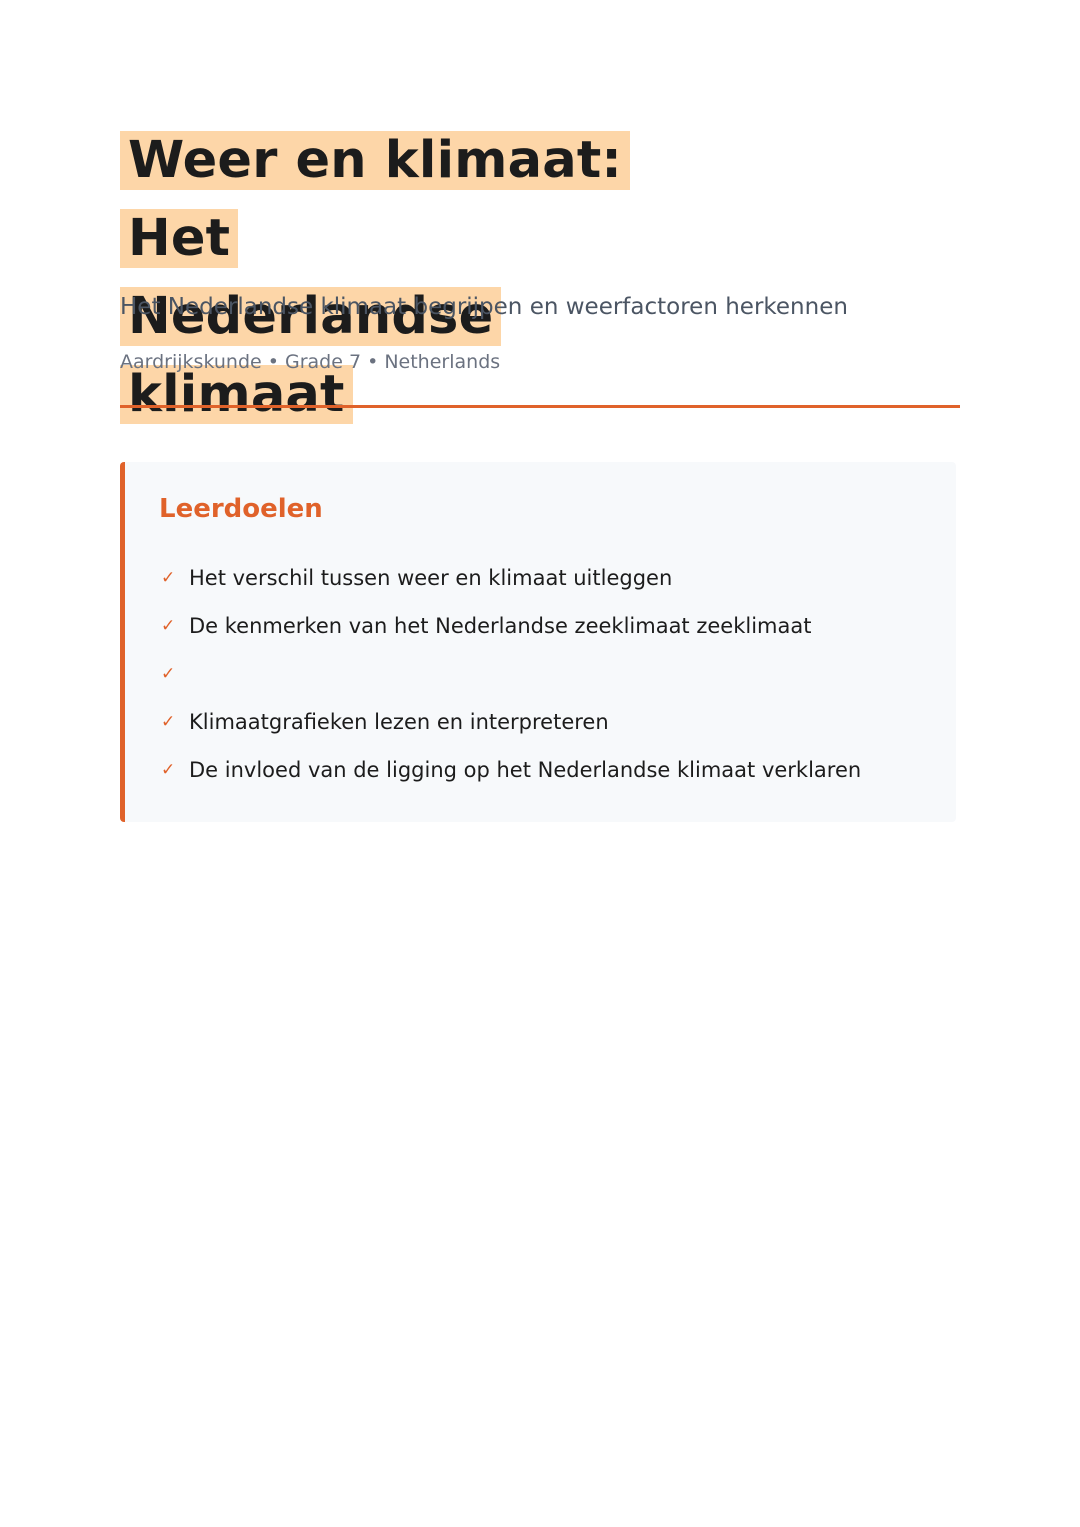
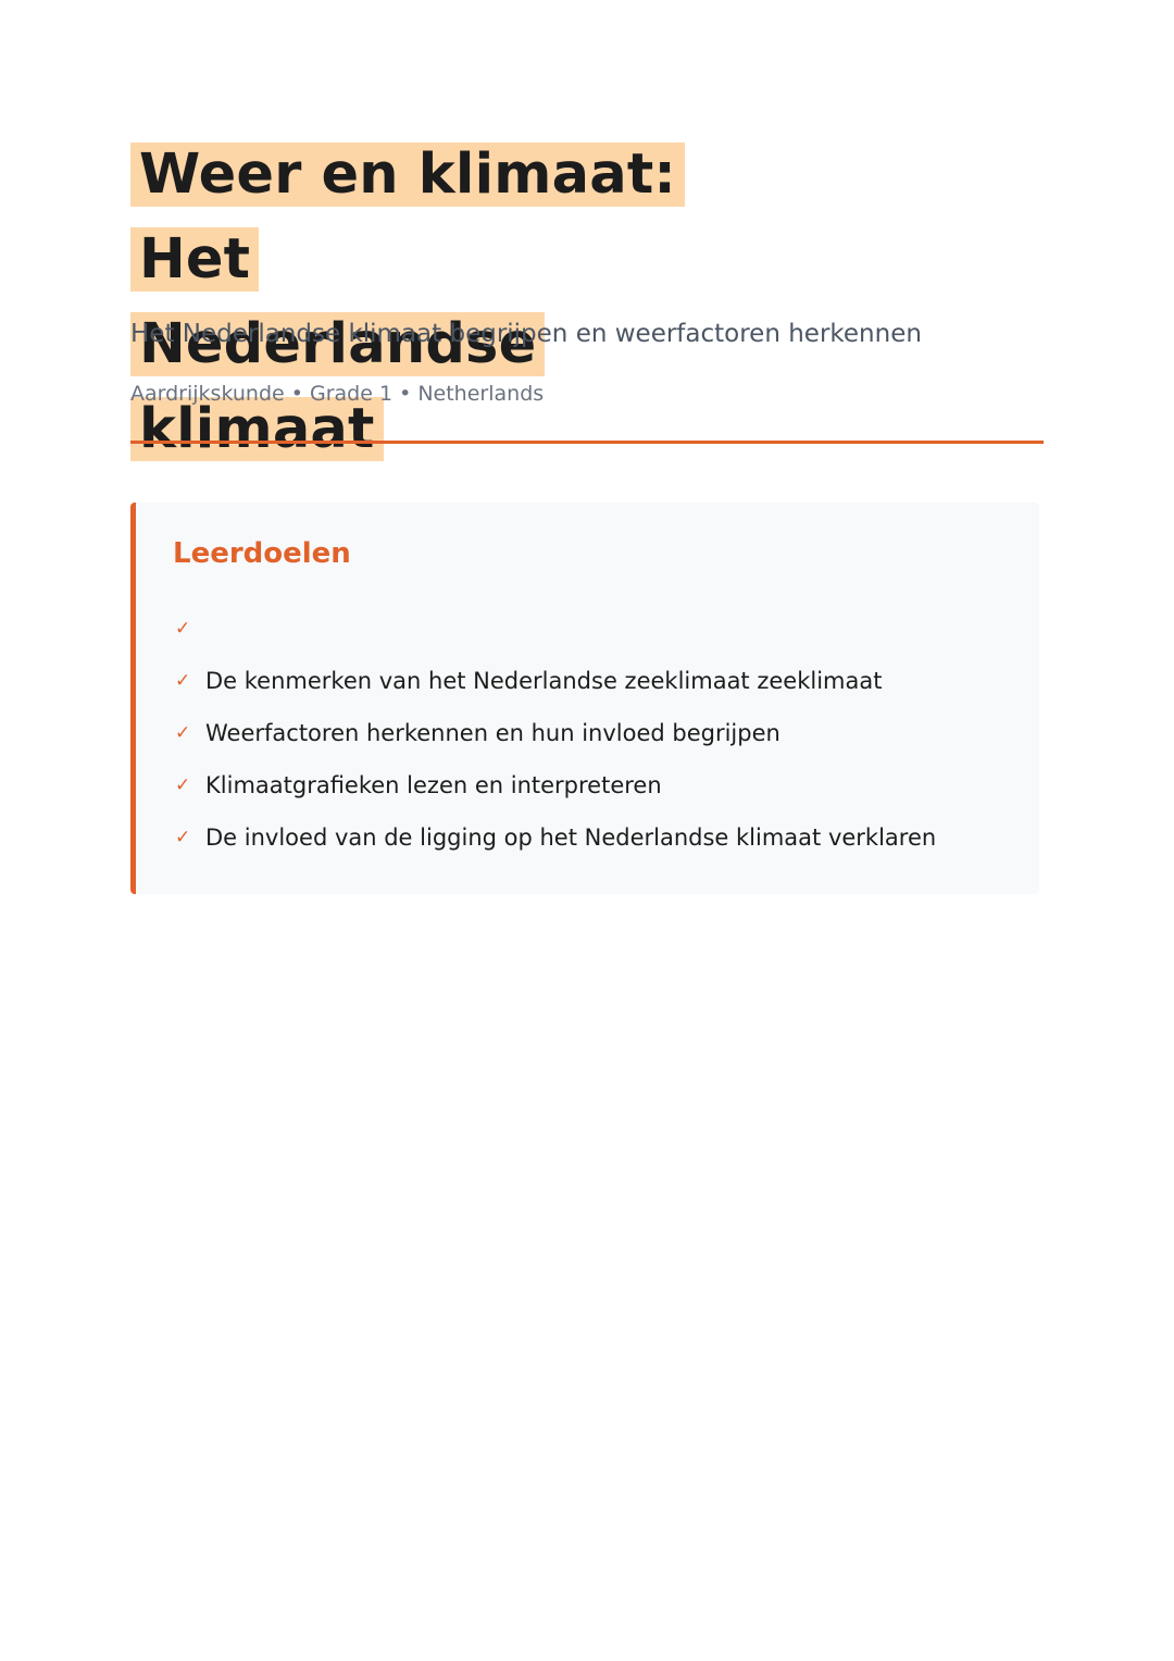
  Weer en klimaat: Het
  Nederlandse klimaat
  Het Nederlandse klimaat begrijpen en weerfactoren herkennen
- Aardrijkskunde • Grade 7 • Netherlands
+ Aardrijkskunde • Grade 1 • Netherlands
  Leerdoelen
  ✓
- Het verschil tussen weer en klimaat uitleggen
  ✓
  De kenmerken van het Nederlandse zeeklimaat zeeklimaat
  ✓
+ Weerfactoren herkennen en hun invloed begrijpen
  ✓
  Klimaatgrafieken lezen en interpreteren
  ✓
  De invloed van de ligging op het Nederlandse klimaat verklaren
